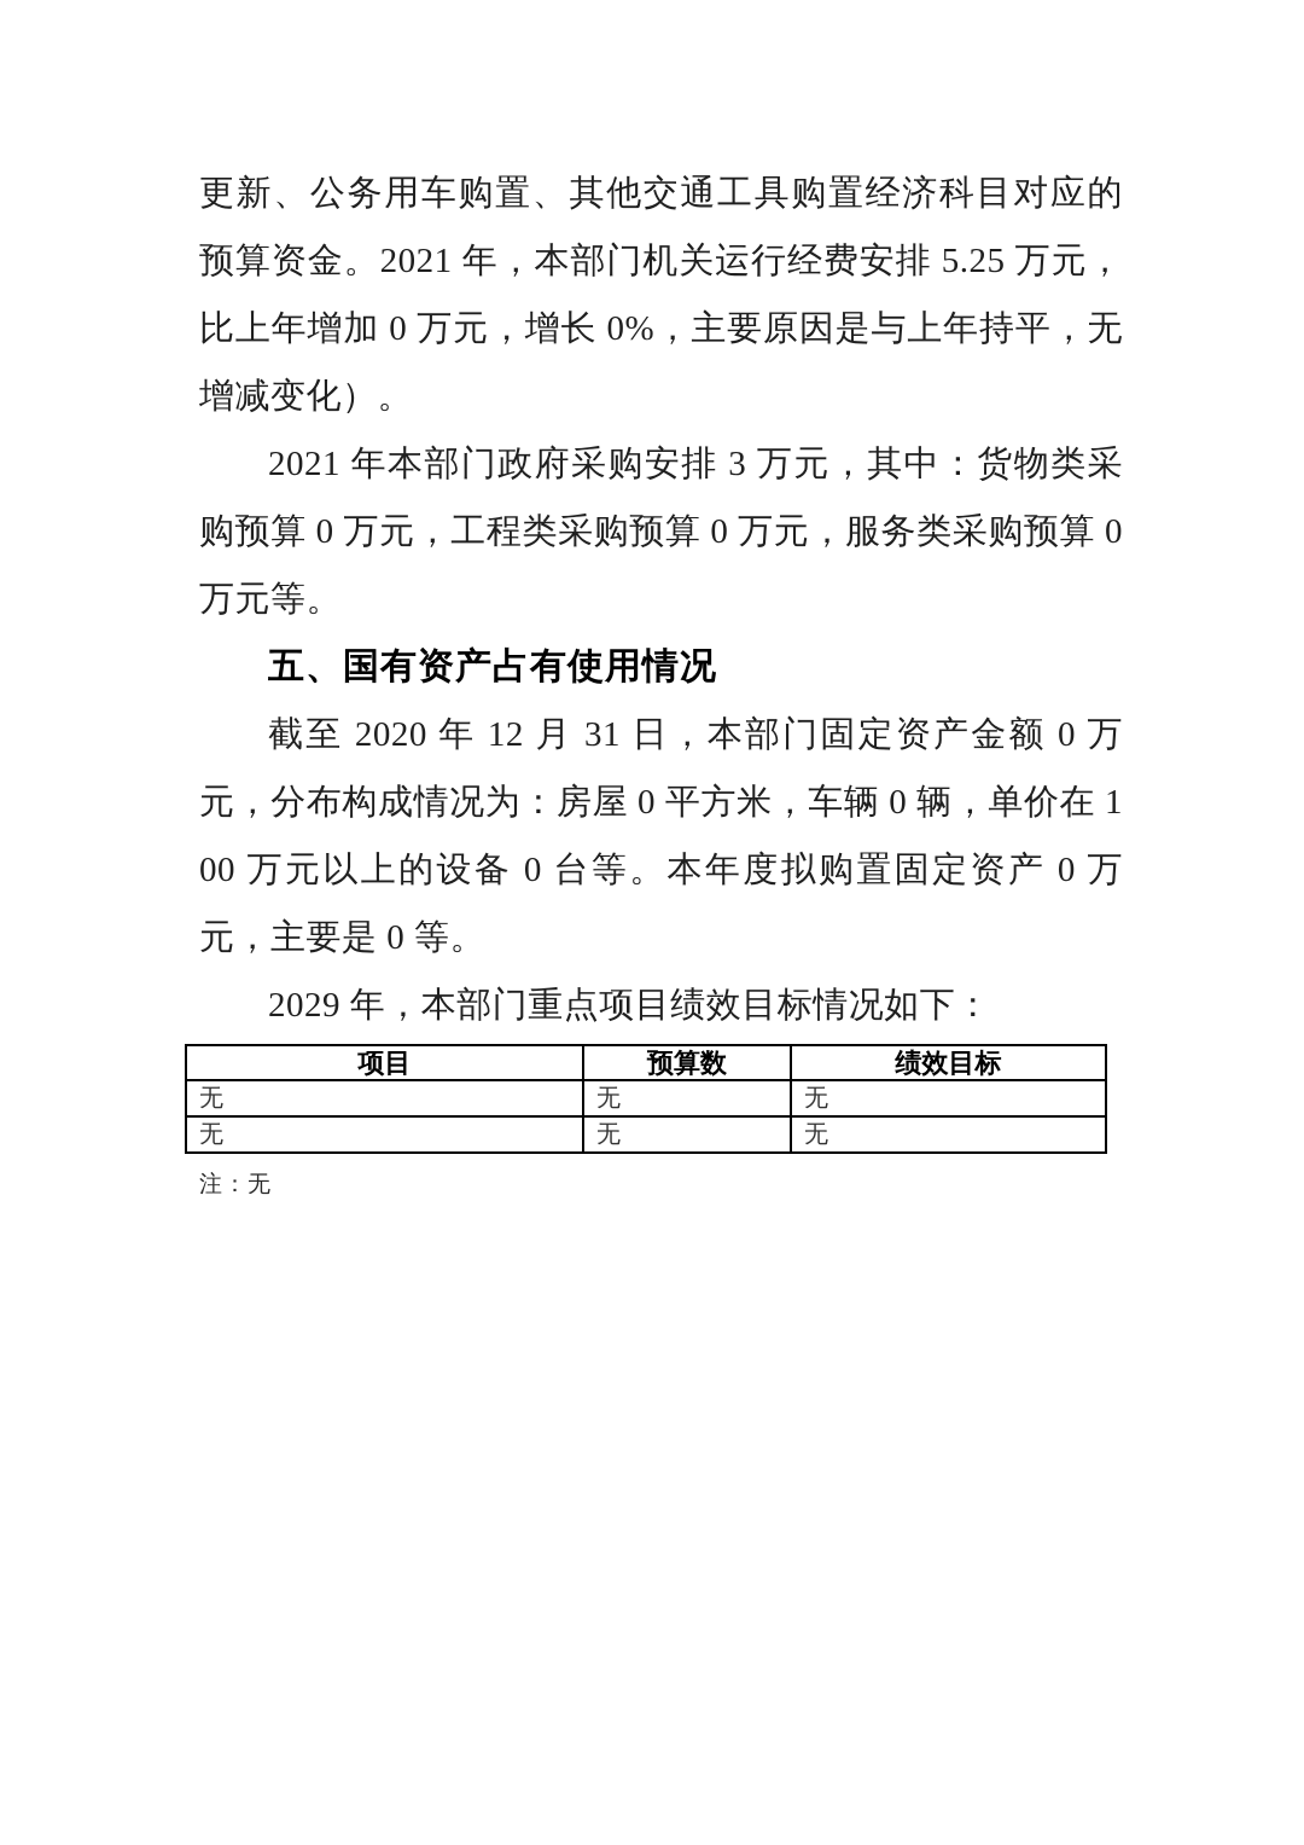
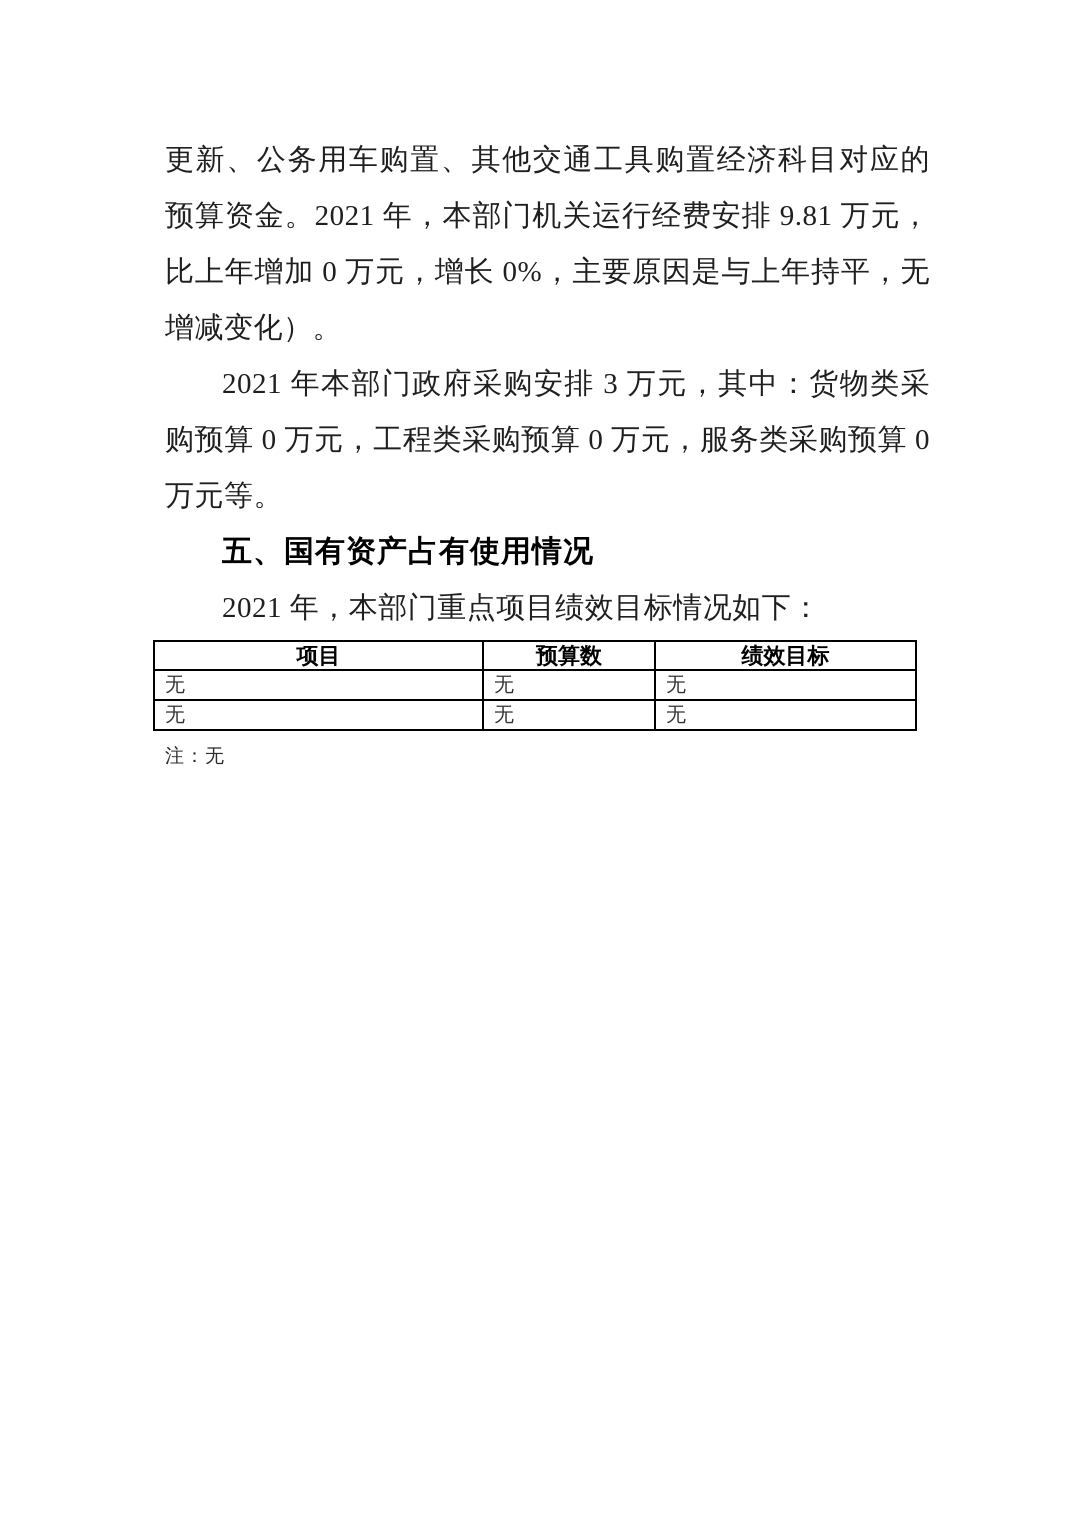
- 更新、公务用车购置、其他交通工具购置经济科目对应的预算资金。2021 年，本部门机关运行经费安排 5.25 万元，比上年增加 0 万元，增长 0%，主要原因是与上年持平，无增减变化）。
+ 更新、公务用车购置、其他交通工具购置经济科目对应的预算资金。2021 年，本部门机关运行经费安排 9.81 万元，比上年增加 0 万元，增长 0%，主要原因是与上年持平，无增减变化）。
  2021 年本部门政府采购安排 3 万元，其中：货物类采购预算 0 万元，工程类采购预算 0 万元，服务类采购预算 0 万元等。
  五、国有资产占有使用情况
- 截至 2020 年 12 月 31 日，本部门固定资产金额 0 万元，分布构成情况为：房屋 0 平方米，车辆 0 辆，单价在 100 万元以上的设备 0 台等。本年度拟购置固定资产 0 万元，主要是 0 等。
- 2029 年，本部门重点项目绩效目标情况如下：
+ 2021 年，本部门重点项目绩效目标情况如下：
  项目	预算数	绩效目标
  无	无	无
  无	无	无
  注：无
